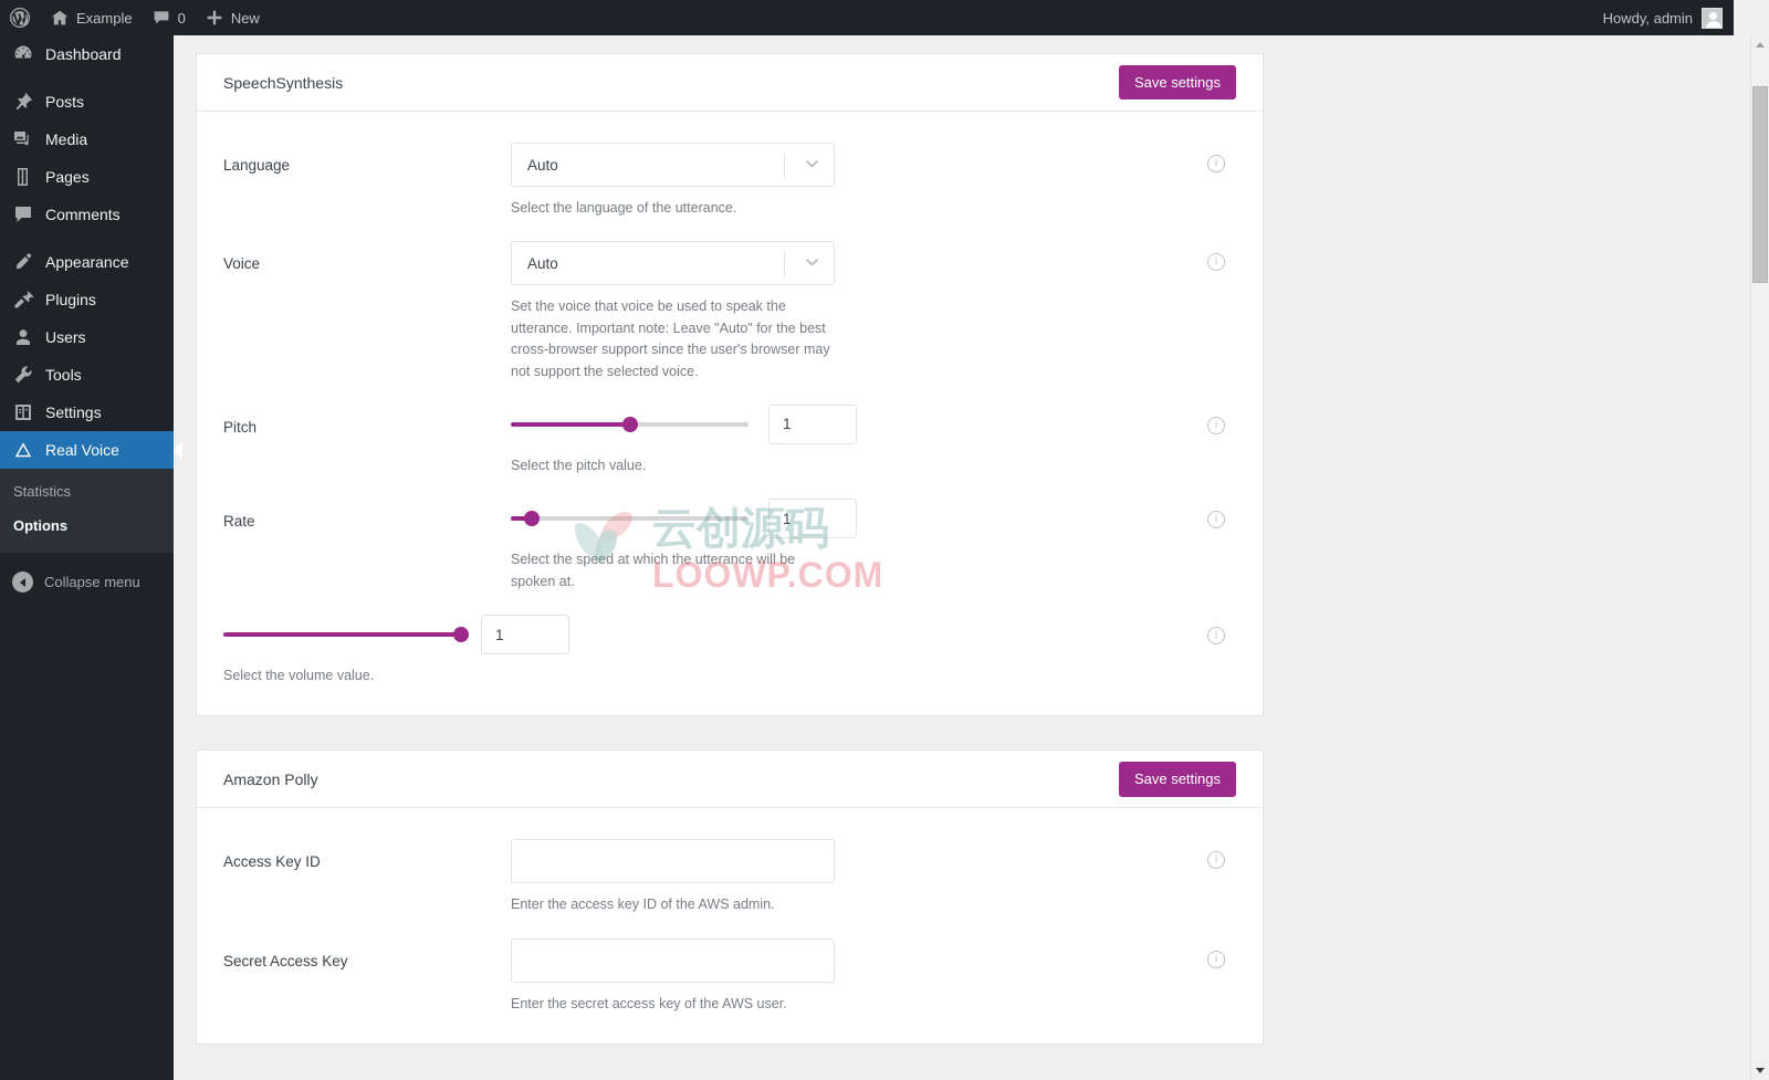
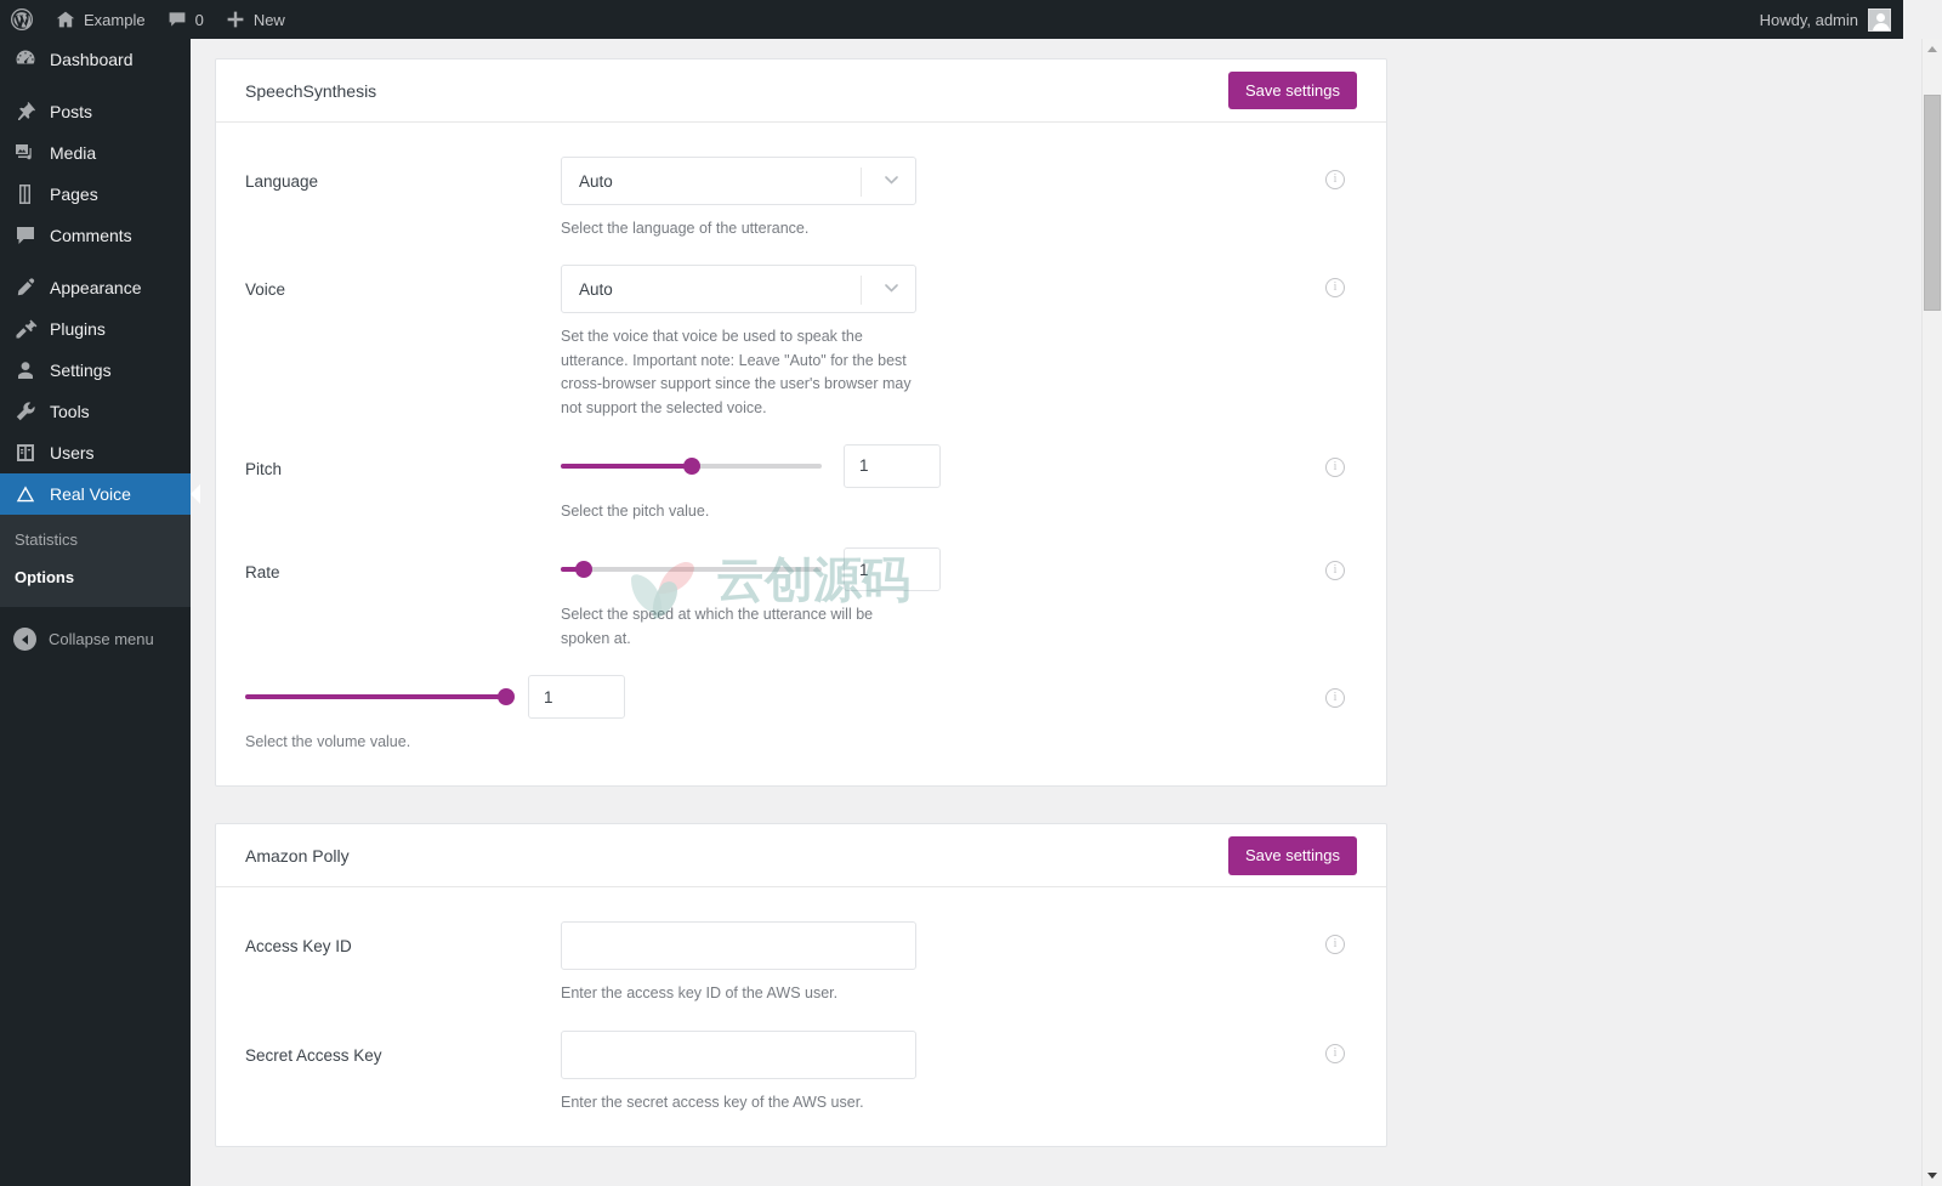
  Example
  0
  New
  Howdy, admin
  Dashboard
  Posts
  Media
  Pages
  Comments
  Appearance
  Plugins
- Users
+ Settings
  Tools
- Settings
+ Users
  Real Voice
  Statistics
  Options
  Collapse menu
  SpeechSynthesis
  Save settings
  Language
  Auto
  Select the language of the utterance.
  i
  Voice
  Auto
  Set the voice that voice be used to speak the utterance. Important note: Leave "Auto" for the best cross-browser support since the user's browser may not support the selected voice.
  i
  Pitch
  1
  Select the pitch value.
  i
  Rate
  1
  Select the speed at which the utterance will be spoken at.
  i
  1
  Select the volume value.
  i
  Amazon Polly
  Save settings
  Access Key ID
- Enter the access key ID of the AWS admin.
+ Enter the access key ID of the AWS user.
  i
  Secret Access Key
  Enter the secret access key of the AWS user.
  i
  云创源码
- LOOWP.COM
